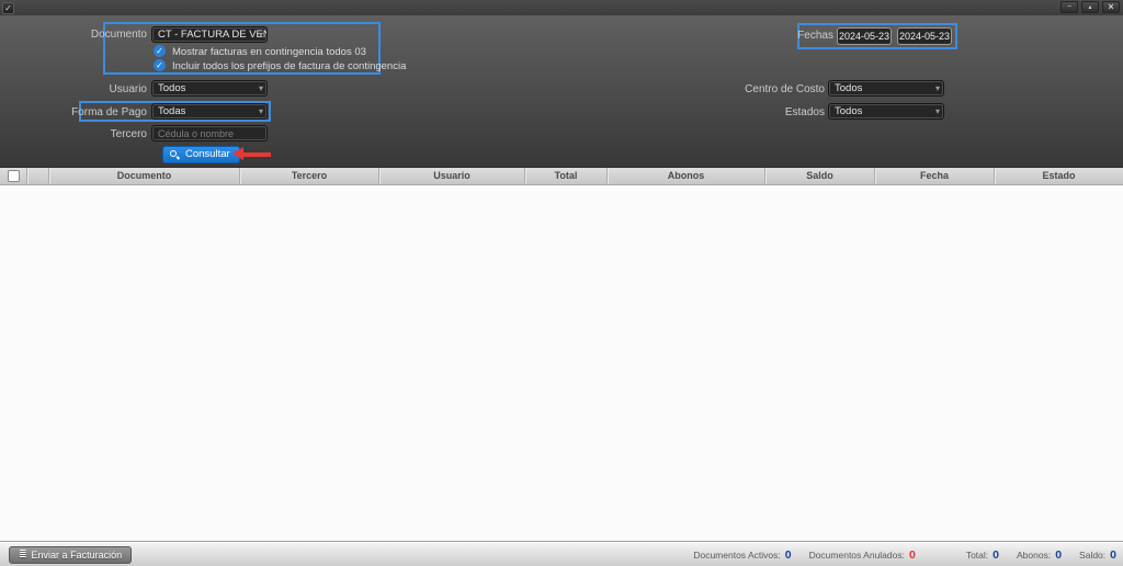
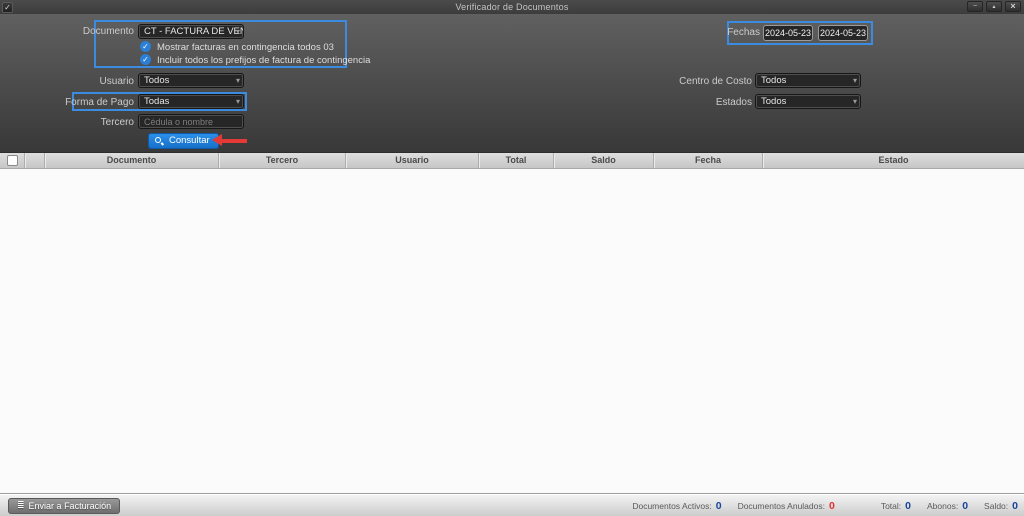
  ✓
+ Verificador de Documentos
  ×
  Documento
  CT - FACTURA DE VE
  ▾
  ✓
  Mostrar facturas en contingencia todos 03
  ✓
  Incluir todos los prefijos de factura de contingencia
  Fechas
  2024-05-23
  2024-05-23
  Usuario
  Todos
  ▾
  Centro de Costo
  Todos
  ▾
  Forma de Pago
  Todas
  ▾
  Estados
  Todos
  ▾
  Tercero
  Cédula o nombre
  Consultar
  Documento
  Tercero
  Usuario
  Total
- Abonos
  Saldo
  Fecha
  Estado
  ≣
  Enviar a Facturación
  Documentos Activos:
  0
  Documentos Anulados:
  0
  Total:
  0
  Abonos:
  0
  Saldo:
  0
